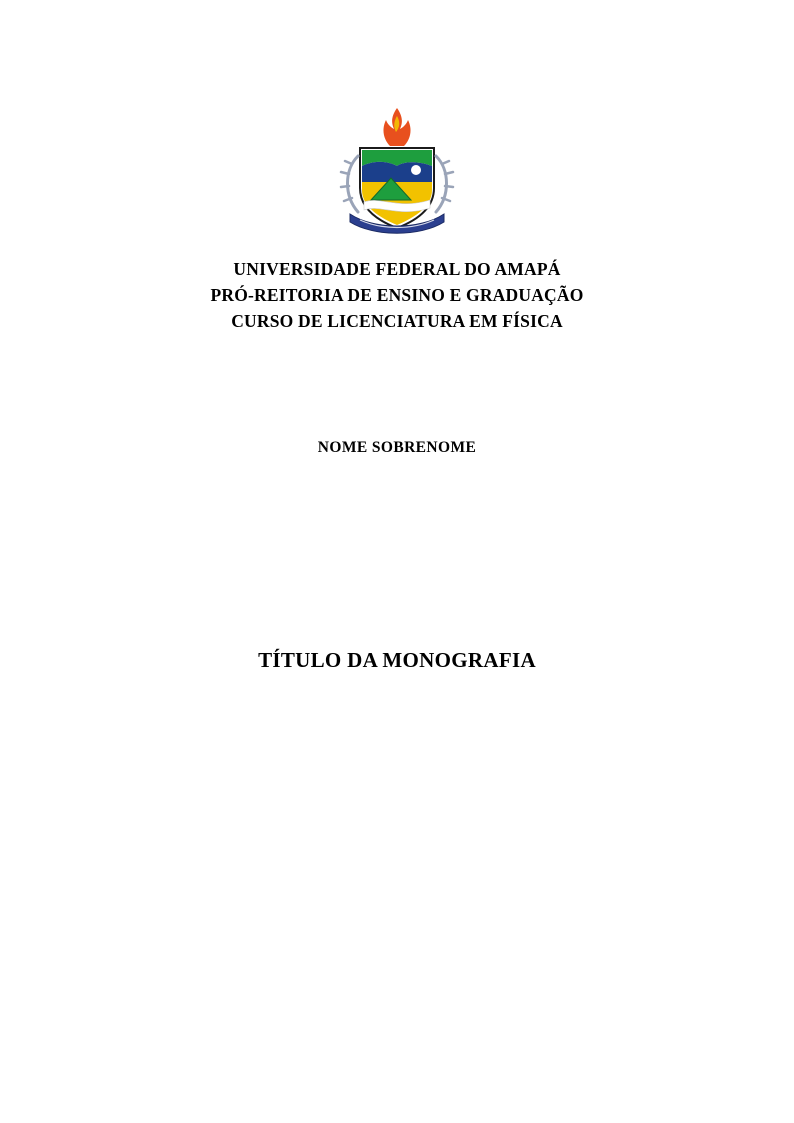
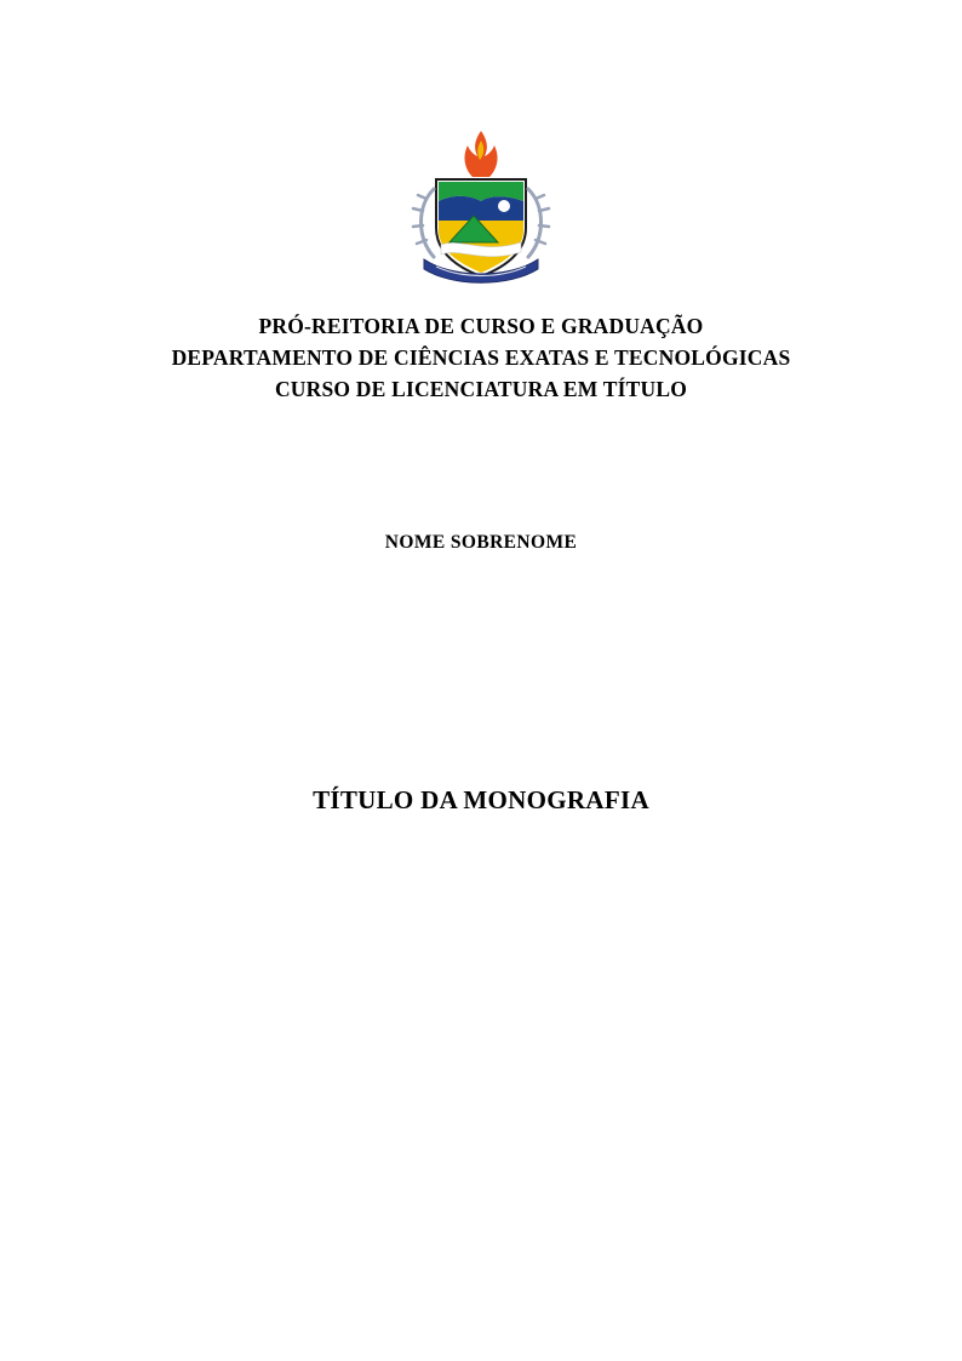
- UNIVERSIDADE FEDERAL DO AMAPÁ
- PRÓ-REITORIA DE ENSINO E GRADUAÇÃO
+ PRÓ-REITORIA DE CURSO E GRADUAÇÃO
+ DEPARTAMENTO DE CIÊNCIAS EXATAS E TECNOLÓGICAS
- CURSO DE LICENCIATURA EM FÍSICA
+ CURSO DE LICENCIATURA EM TÍTULO
  NOME SOBRENOME
  TÍTULO DA MONOGRAFIA
